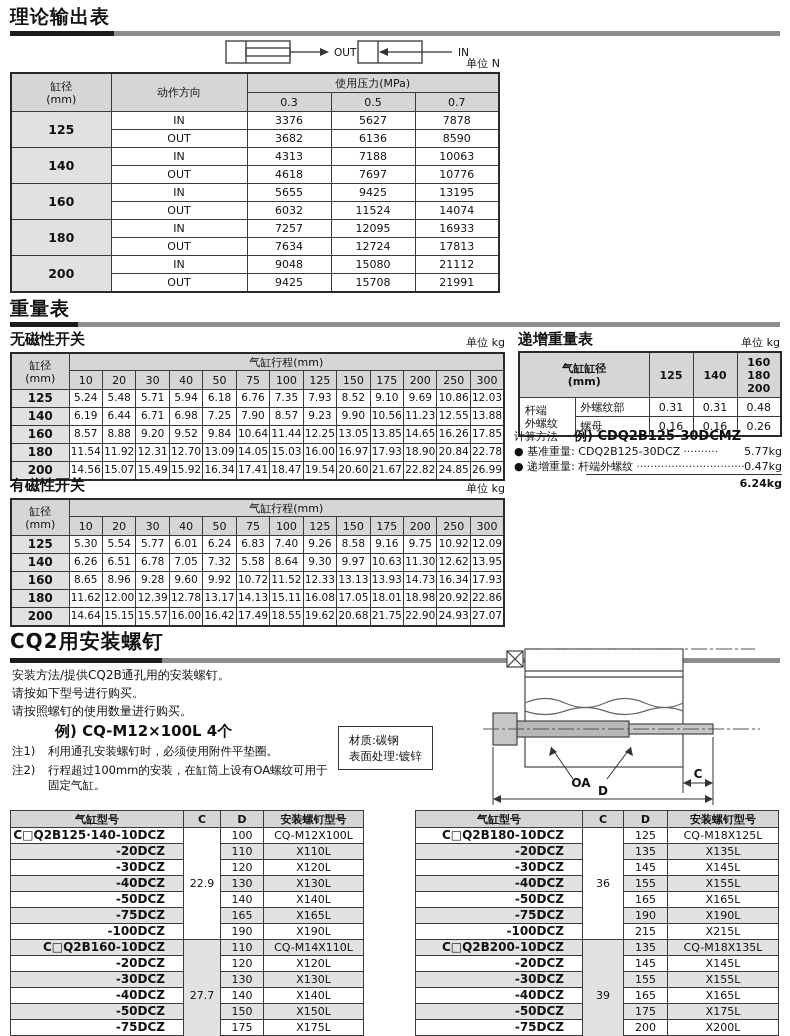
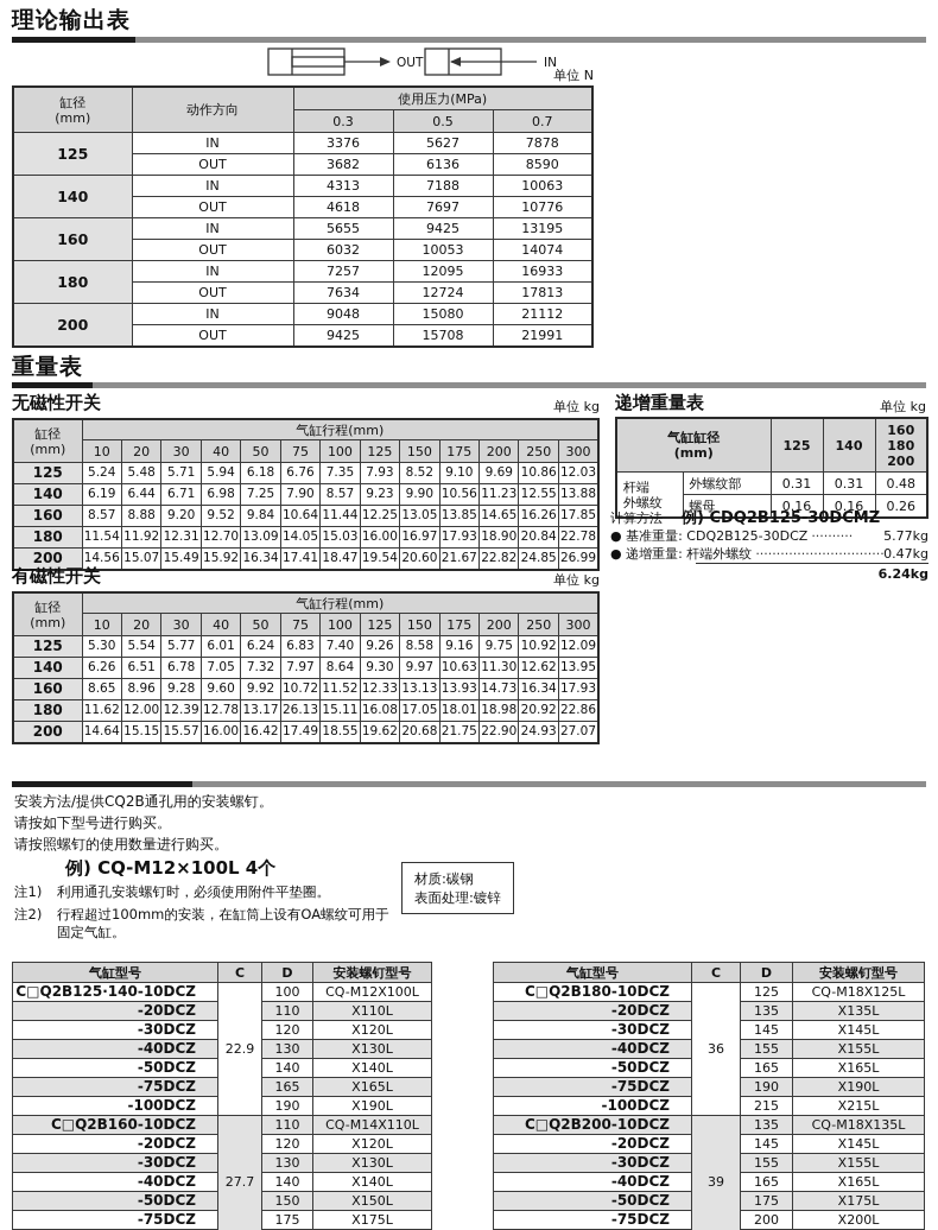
  理论输出表
  OUT
  IN
  单位 N
  缸径 (mm)	动作方向	使用压力(MPa)
  0.3	0.5	0.7
  125	IN	3376	5627	7878
  OUT	3682	6136	8590
  140	IN	4313	7188	10063
  OUT	4618	7697	10776
  160	IN	5655	9425	13195
- OUT	6032	11524	14074
+ OUT	6032	10053	14074
  180	IN	7257	12095	16933
  OUT	7634	12724	17813
  200	IN	9048	15080	21112
  OUT	9425	15708	21991
  重量表
  无磁性开关
  单位 kg
  缸径 (mm)	气缸行程(mm)
  10	20	30	40	50	75	100	125	150	175	200	250	300
  125	5.24	5.48	5.71	5.94	6.18	6.76	7.35	7.93	8.52	9.10	9.69	10.86	12.03
  140	6.19	6.44	6.71	6.98	7.25	7.90	8.57	9.23	9.90	10.56	11.23	12.55	13.88
  160	8.57	8.88	9.20	9.52	9.84	10.64	11.44	12.25	13.05	13.85	14.65	16.26	17.85
  180	11.54	11.92	12.31	12.70	13.09	14.05	15.03	16.00	16.97	17.93	18.90	20.84	22.78
  200	14.56	15.07	15.49	15.92	16.34	17.41	18.47	19.54	20.60	21.67	22.82	24.85	26.99
  有磁性开关
  单位 kg
  缸径 (mm)	气缸行程(mm)
  10	20	30	40	50	75	100	125	150	175	200	250	300
  125	5.30	5.54	5.77	6.01	6.24	6.83	7.40	9.26	8.58	9.16	9.75	10.92	12.09
- 140	6.26	6.51	6.78	7.05	7.32	5.58	8.64	9.30	9.97	10.63	11.30	12.62	13.95
+ 140	6.26	6.51	6.78	7.05	7.32	7.97	8.64	9.30	9.97	10.63	11.30	12.62	13.95
  160	8.65	8.96	9.28	9.60	9.92	10.72	11.52	12.33	13.13	13.93	14.73	16.34	17.93
- 180	11.62	12.00	12.39	12.78	13.17	14.13	15.11	16.08	17.05	18.01	18.98	20.92	22.86
+ 180	11.62	12.00	12.39	12.78	13.17	26.13	15.11	16.08	17.05	18.01	18.98	20.92	22.86
  200	14.64	15.15	15.57	16.00	16.42	17.49	18.55	19.62	20.68	21.75	22.90	24.93	27.07
  递增重量表
  单位 kg
  气缸缸径 (mm)	125	140	160 180 200
  杆端 外螺纹	外螺纹部	0.31	0.31	0.48
  螺母	0.16	0.16	0.26
  计算方法
  例) CDQ2B125-30DCMZ
  ● 基准重量: CDQ2B125-30DCZ
  ··········
  5.77kg
  ● 递增重量: 杆端外螺纹
  ·······························
  0.47kg
  6.24kg
- CQ2用安装螺钉
  安装方法/提供CQ2B通孔用的安装螺钉。
  请按如下型号进行购买。
  请按照螺钉的使用数量进行购买。
  例) CQ-M12×100L 4个
  注1)
  利用通孔安装螺钉时，必须使用附件平垫圈。
  注2)
  行程超过100mm的安装，在缸筒上设有OA螺纹可用于固定气缸。
  材质:碳钢
  表面处理:镀锌
- OA
- C
- D
  气缸型号	C	D	安装螺钉型号
  C□Q2B125·140-10DCZ	22.9	100	CQ-M12X100L
  -20DCZ	110	X110L
  -30DCZ	120	X120L
  -40DCZ	130	X130L
  -50DCZ	140	X140L
  -75DCZ	165	X165L
  -100DCZ	190	X190L
  C□Q2B160-10DCZ	27.7	110	CQ-M14X110L
  -20DCZ	120	X120L
  -30DCZ	130	X130L
  -40DCZ	140	X140L
  -50DCZ	150	X150L
  -75DCZ	175	X175L
  气缸型号	C	D	安装螺钉型号
  C□Q2B180-10DCZ	36	125	CQ-M18X125L
  -20DCZ	135	X135L
  -30DCZ	145	X145L
  -40DCZ	155	X155L
  -50DCZ	165	X165L
  -75DCZ	190	X190L
  -100DCZ	215	X215L
  C□Q2B200-10DCZ	39	135	CQ-M18X135L
  -20DCZ	145	X145L
  -30DCZ	155	X155L
  -40DCZ	165	X165L
  -50DCZ	175	X175L
  -75DCZ	200	X200L
